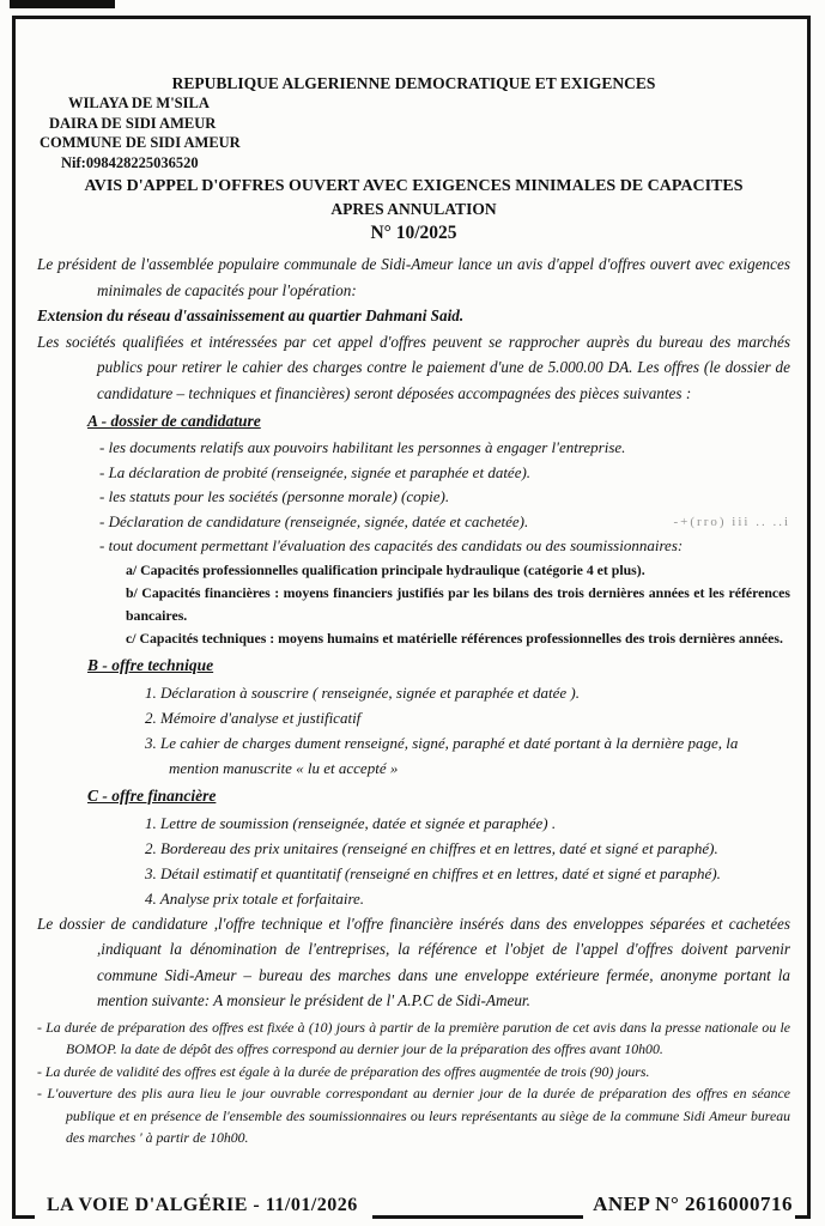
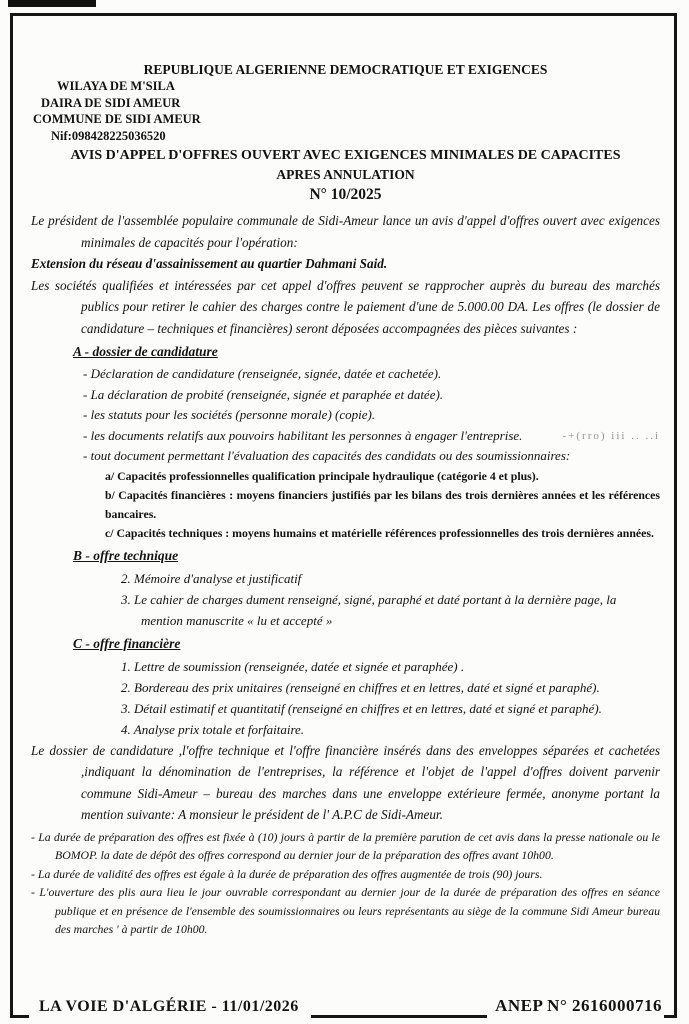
  REPUBLIQUE ALGERIENNE DEMOCRATIQUE ET EXIGENCES
  WILAYA DE M'SILA
  DAIRA DE SIDI AMEUR
  COMMUNE DE SIDI AMEUR
  Nif:098428225036520
  AVIS D'APPEL D'OFFRES OUVERT AVEC EXIGENCES MINIMALES DE CAPACITES
  APRES ANNULATION
  N° 10/2025
  Le président de l'assemblée populaire communale de Sidi-Ameur lance un avis d'appel d'offres ouvert avec exigences minimales de capacités pour l'opération:
  Extension du réseau d'assainissement au quartier Dahmani Said.
  Les sociétés qualifiées et intéressées par cet appel d'offres peuvent se rapprocher auprès du bureau des marchés publics pour retirer le cahier des charges contre le paiement d'une de 5.000.00 DA. Les offres (le dossier de candidature – techniques et financières) seront déposées accompagnées des pièces suivantes :
  A - dossier de candidature
- - les documents relatifs aux pouvoirs habilitant les personnes à engager l'entreprise.
+ - Déclaration de candidature (renseignée, signée, datée et cachetée).
  - La déclaration de probité (renseignée, signée et paraphée et datée).
  - les statuts pour les sociétés (personne morale) (copie).
  -+(rro) iii .. ..i
- - Déclaration de candidature (renseignée, signée, datée et cachetée).
+ - les documents relatifs aux pouvoirs habilitant les personnes à engager l'entreprise.
  - tout document permettant l'évaluation des capacités des candidats ou des soumissionnaires:
  a/ Capacités professionnelles qualification principale hydraulique (catégorie 4 et plus).
  b/ Capacités financières : moyens financiers justifiés par les bilans des trois dernières années et les références bancaires.
  c/ Capacités techniques : moyens humains et matérielle références professionnelles des trois dernières années.
  B - offre technique
- 1. Déclaration à souscrire ( renseignée, signée et paraphée et datée ).
  2. Mémoire d'analyse et justificatif
  3. Le cahier de charges dument renseigné, signé, paraphé et daté portant à la dernière page, la mention manuscrite « lu et accepté »
  C - offre financière
  1. Lettre de soumission (renseignée, datée et signée et paraphée) .
  2. Bordereau des prix unitaires (renseigné en chiffres et en lettres, daté et signé et paraphé).
  3. Détail estimatif et quantitatif (renseigné en chiffres et en lettres, daté et signé et paraphé).
  4. Analyse prix totale et forfaitaire.
  Le dossier de candidature ,l'offre technique et l'offre financière insérés dans des enveloppes séparées et cachetées ,indiquant la dénomination de l'entreprises, la référence et l'objet de l'appel d'offres doivent parvenir commune Sidi-Ameur – bureau des marches dans une enveloppe extérieure fermée, anonyme portant la mention suivante: A monsieur le président de l' A.P.C de Sidi-Ameur.
  - La durée de préparation des offres est fixée à (10) jours à partir de la première parution de cet avis dans la presse nationale ou le BOMOP. la date de dépôt des offres correspond au dernier jour de la préparation des offres avant 10h00.
  - La durée de validité des offres est égale à la durée de préparation des offres augmentée de trois (90) jours.
  - L'ouverture des plis aura lieu le jour ouvrable correspondant au dernier jour de la durée de préparation des offres en séance publique et en présence de l'ensemble des soumissionnaires ou leurs représentants au siège de la commune Sidi Ameur bureau des marches ' à partir de 10h00.
  LA VOIE D'ALGÉRIE - 11/01/2026
  ANEP N° 2616000716
